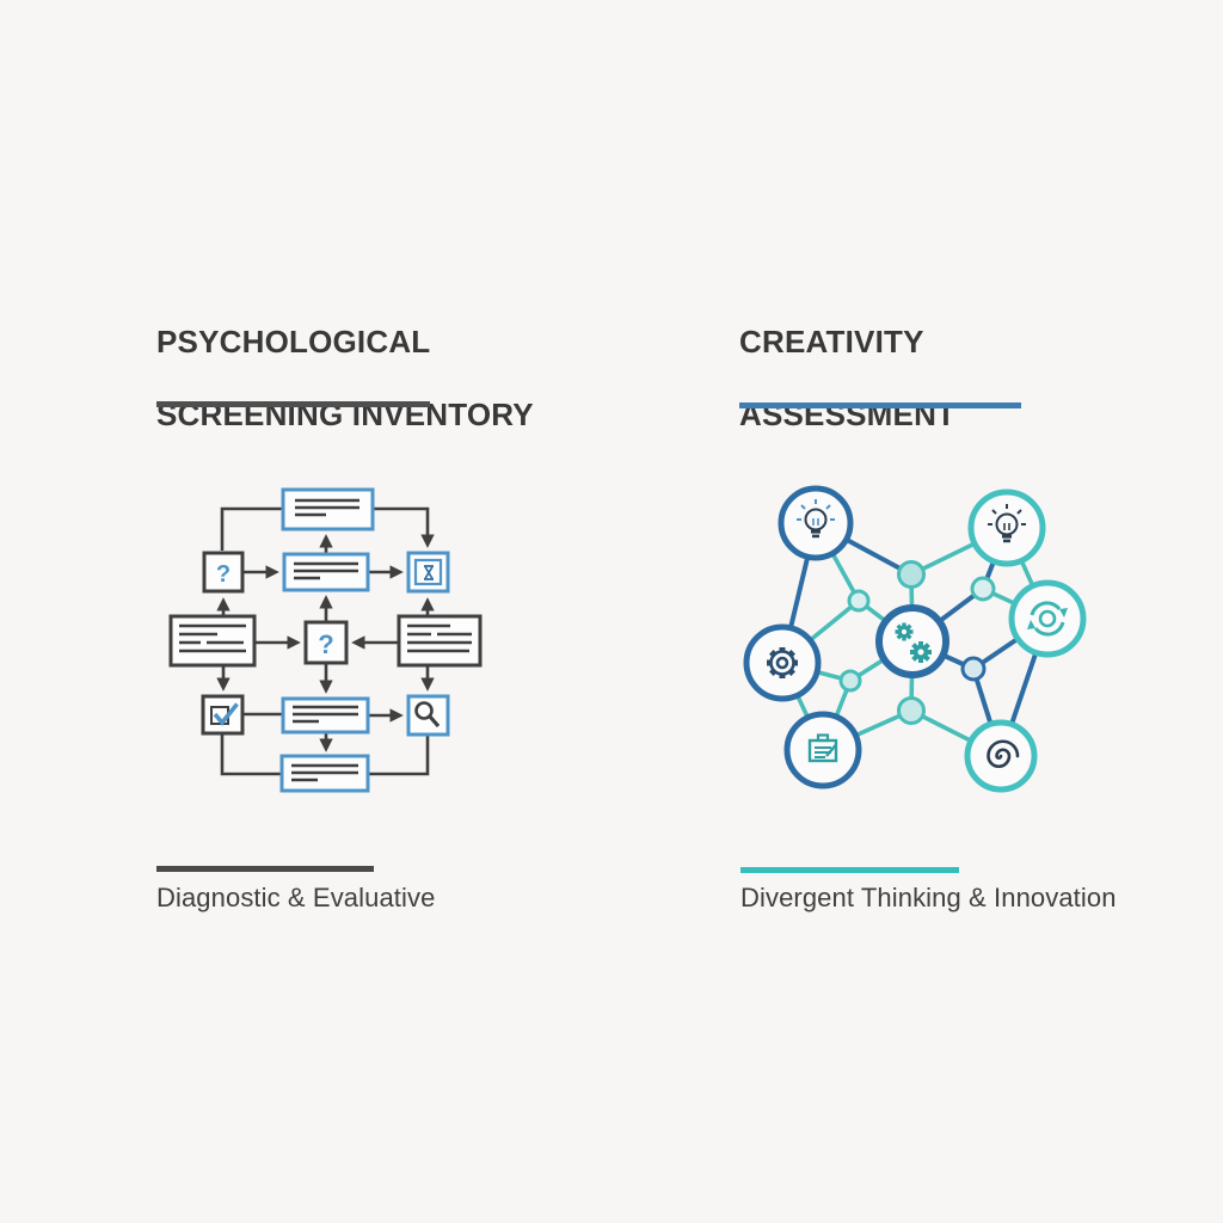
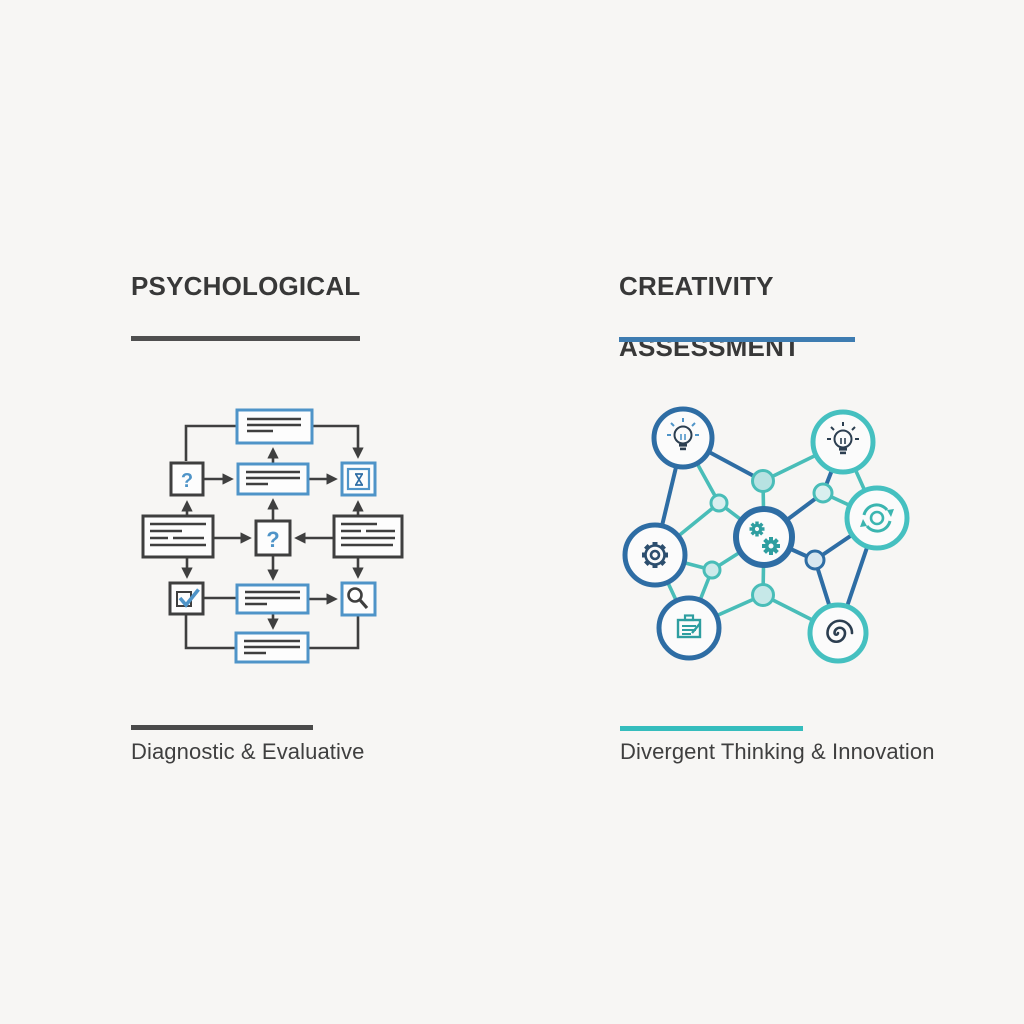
  PSYCHOLOGICAL
- SCREENING INVENTORY
  ?
  ?
  Diagnostic & Evaluative
  CREATIVITY
  ASSESSMENT
  Divergent Thinking & Innovation
